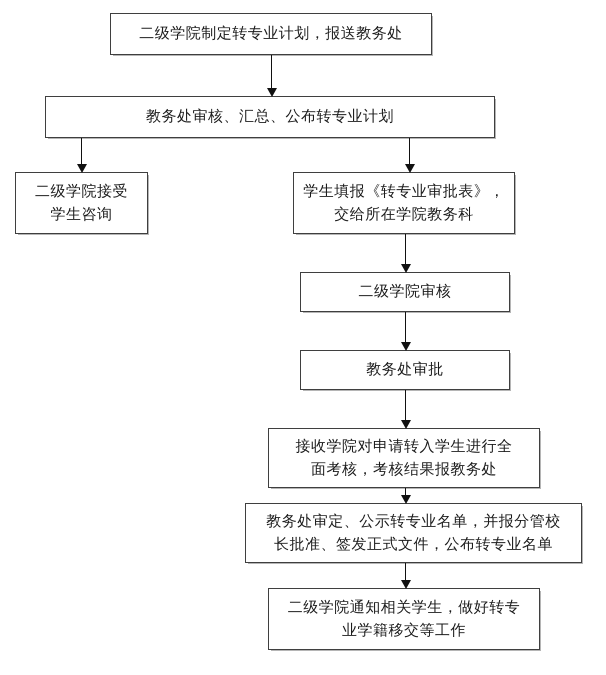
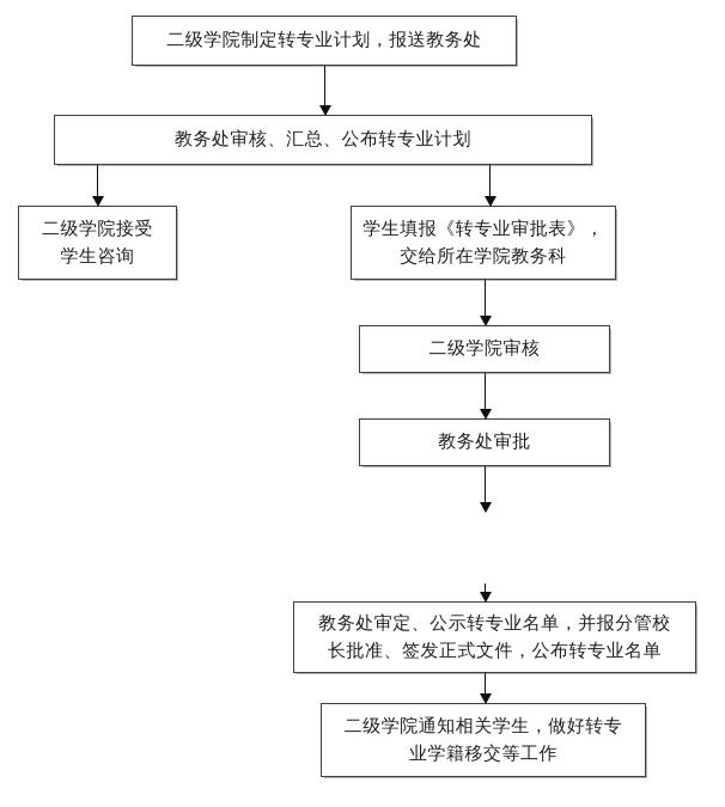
  二级学院制定转专业计划，报送教务处
  教务处审核、汇总、公布转专业计划
  二级学院接受
  学生咨询
  学生填报《转专业审批表》，
  交给所在学院教务科
  二级学院审核
  教务处审批
- 接收学院对申请转入学生进行全
- 面考核，考核结果报教务处
  教务处审定、公示转专业名单，并报分管校
  长批准、签发正式文件，公布转专业名单
  二级学院通知相关学生，做好转专
  业学籍移交等工作
